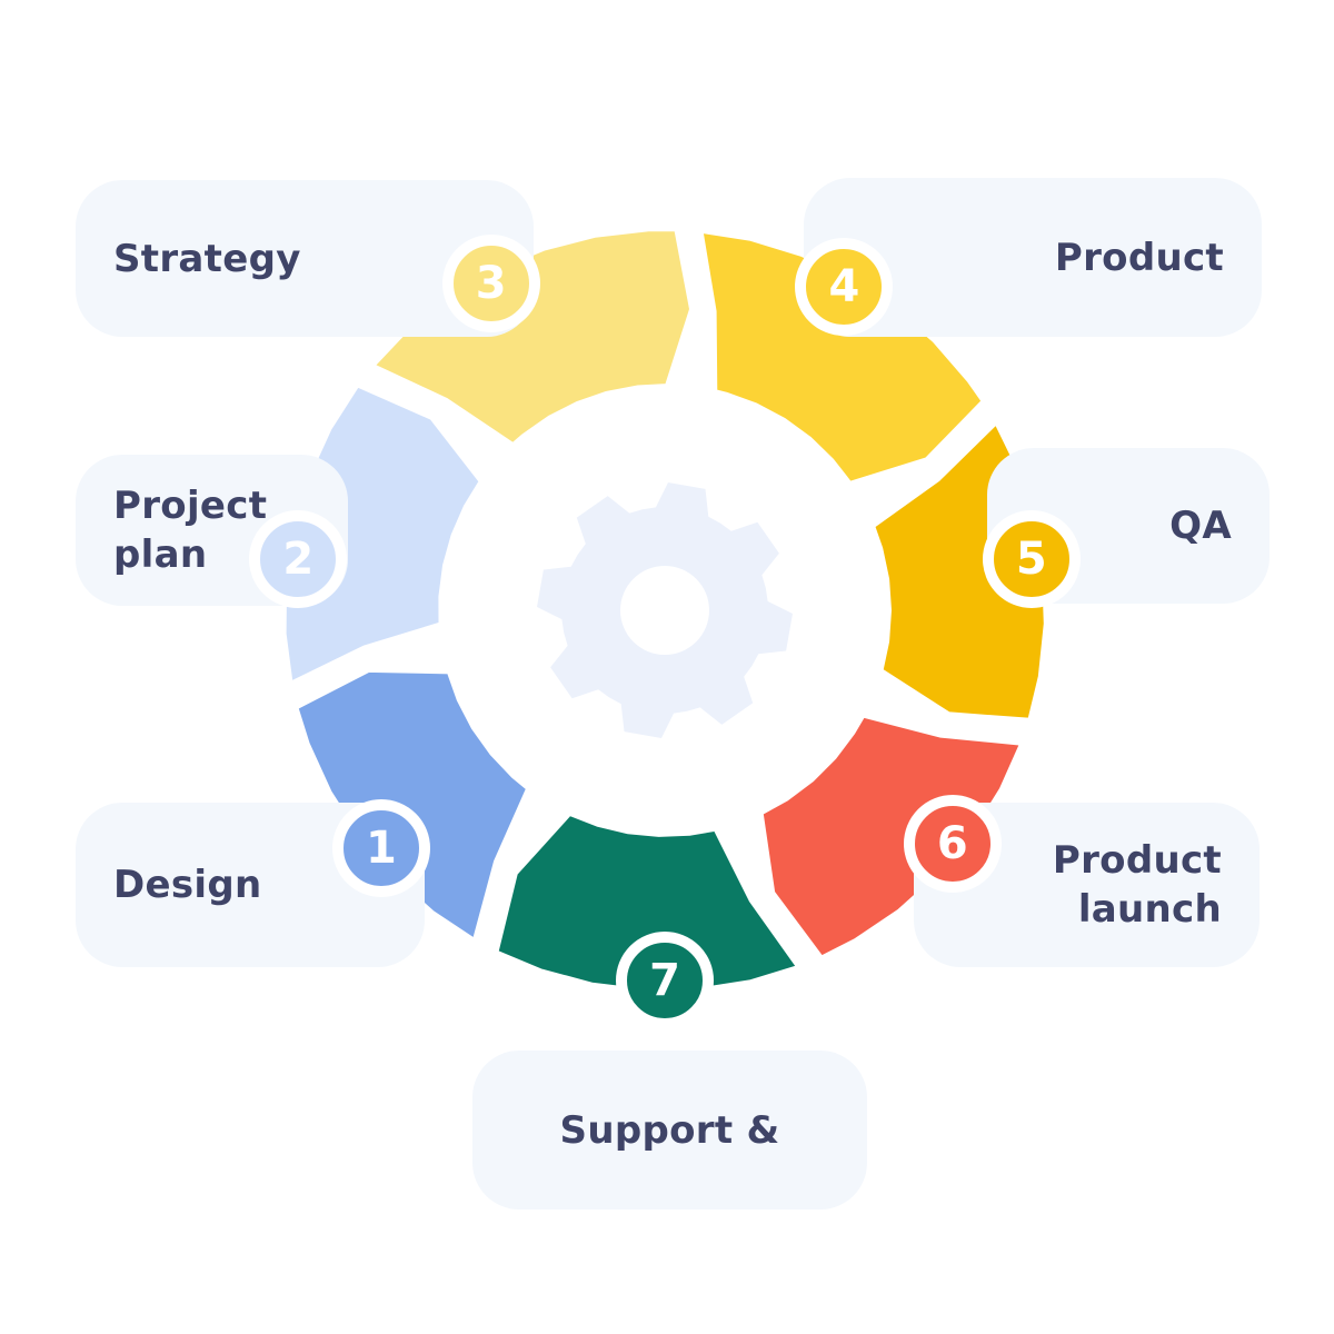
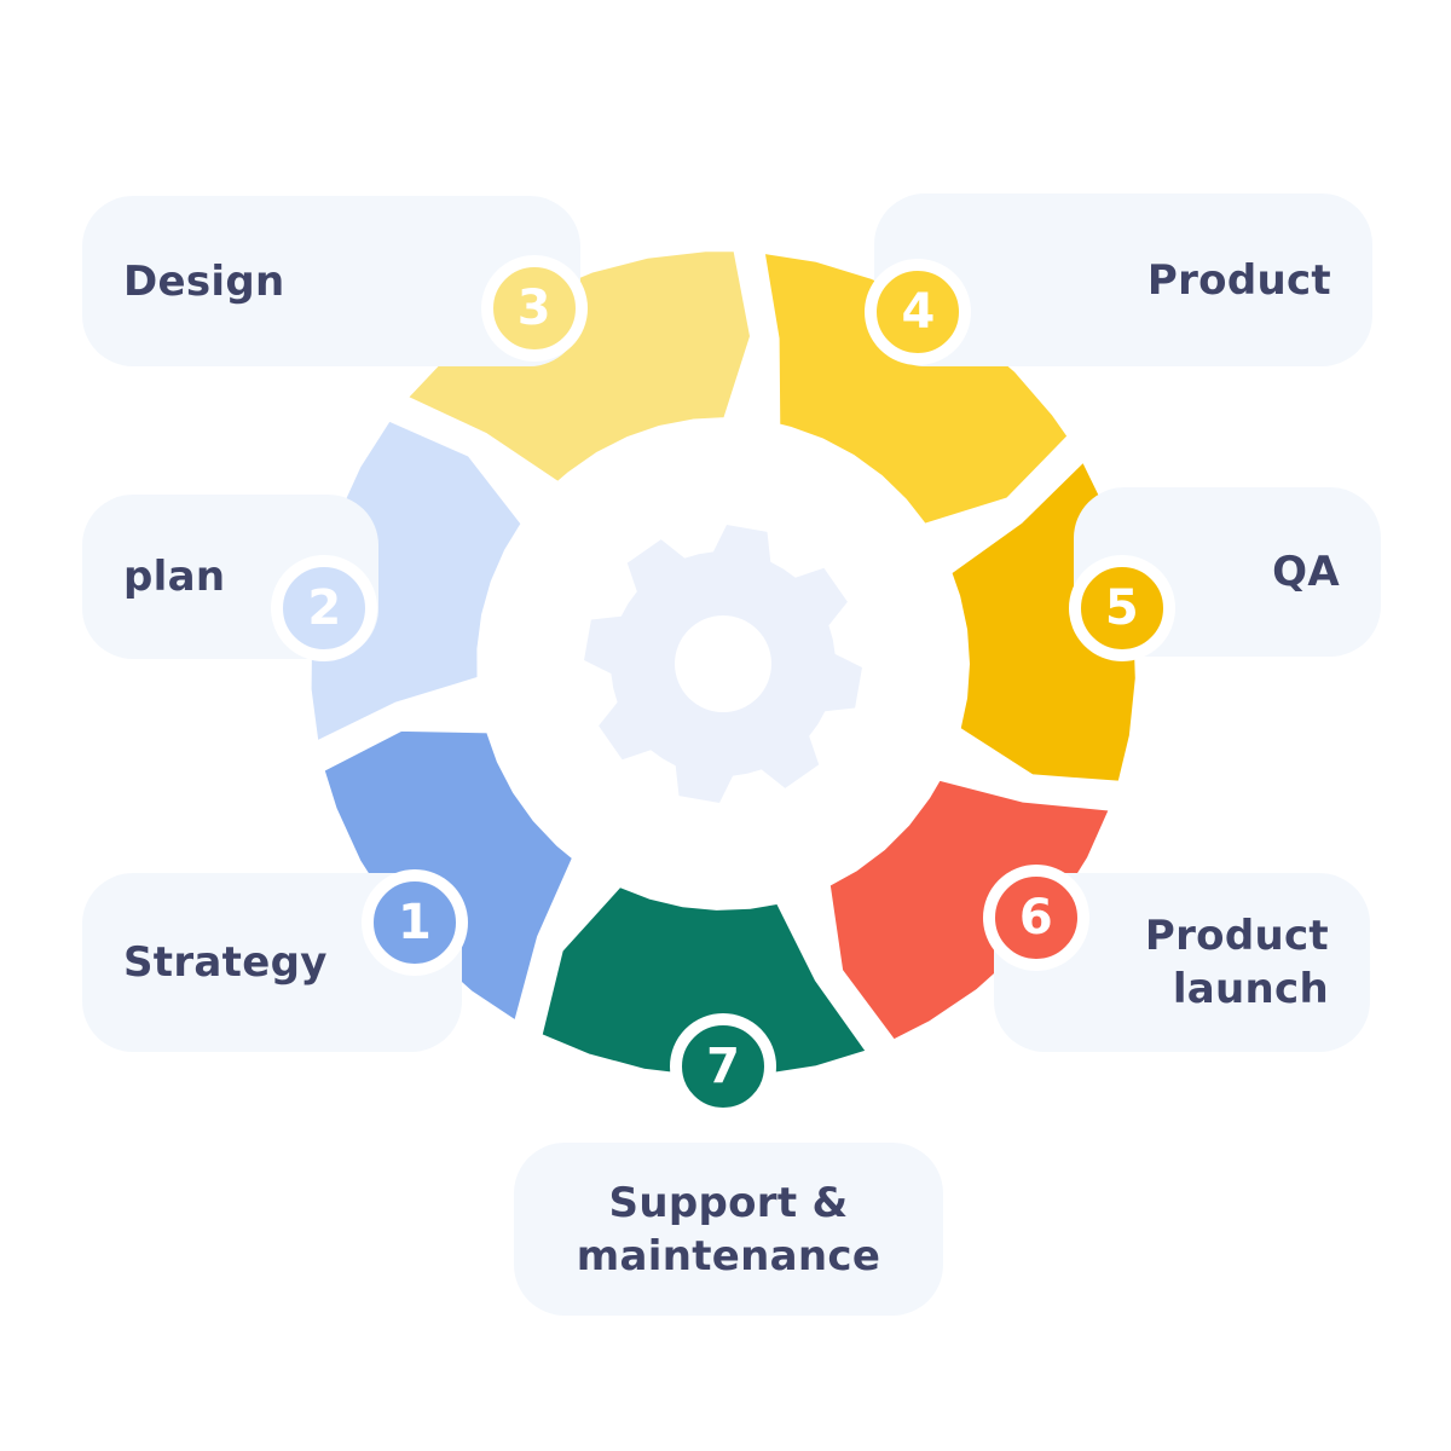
- Design
+ Strategy
- Project
  plan
- Strategy
+ Design
  Product
  QA
  Product
  launch
  Support &
+ maintenance
  1
  2
  3
  4
  5
  6
  7
